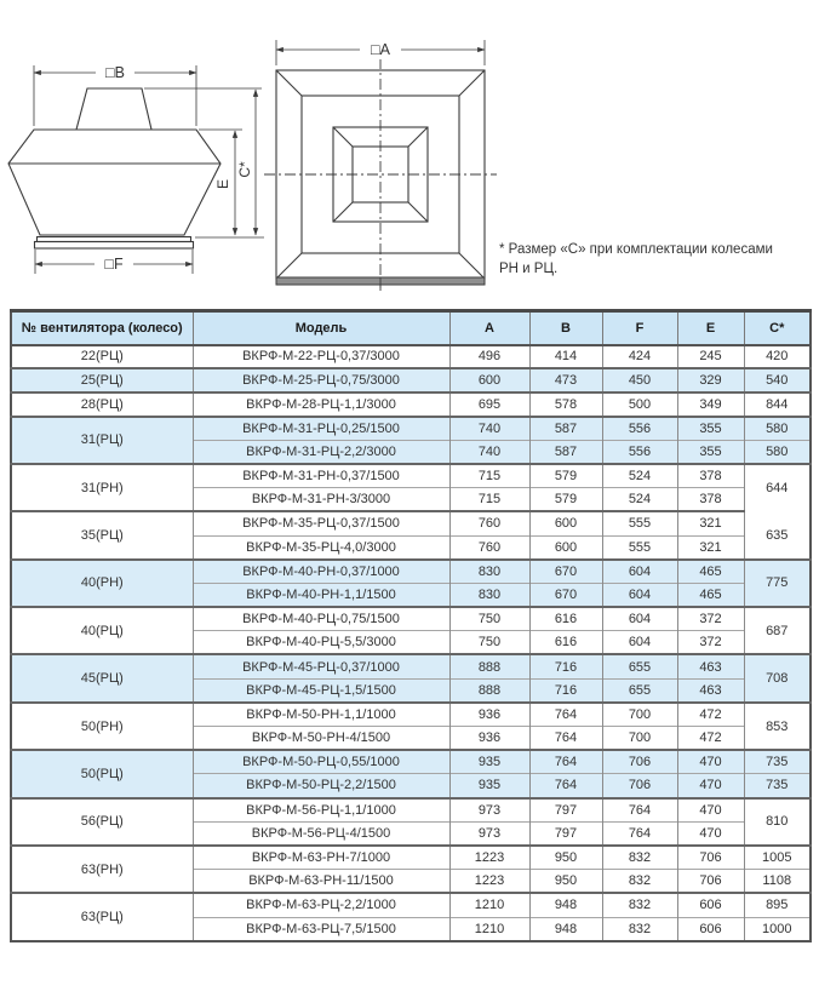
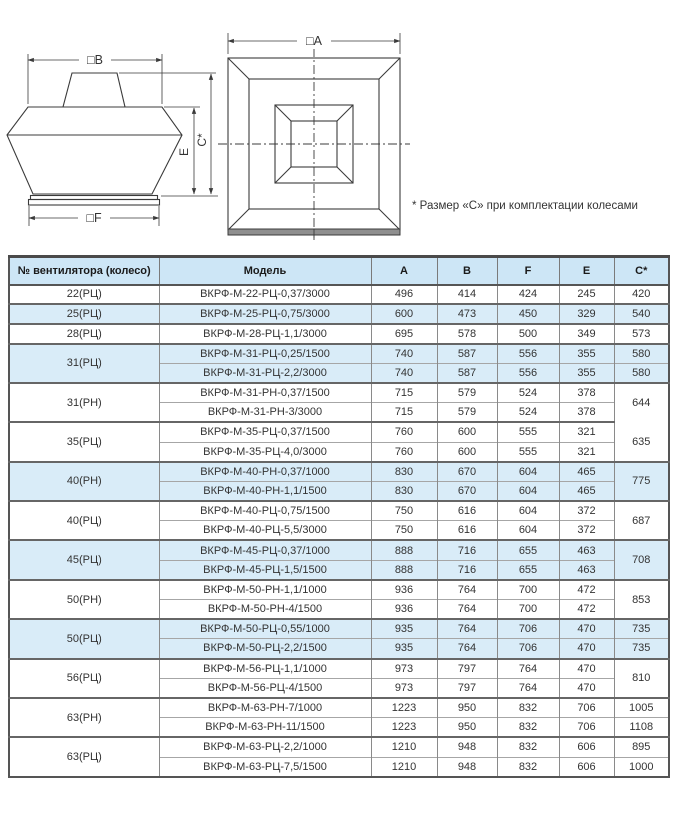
  □B
  □F
  □A
  * Размер «С» при комплектации колесами
- РН и РЦ.
  № вентилятора (колесо)	Модель	A	B	F	E	C*
  22(РЦ)	ВКРФ-М-22-РЦ-0,37/3000	496	414	424	245	420
  25(РЦ)	ВКРФ-М-25-РЦ-0,75/3000	600	473	450	329	540
- 28(РЦ)	ВКРФ-М-28-РЦ-1,1/3000	695	578	500	349	844
+ 28(РЦ)	ВКРФ-М-28-РЦ-1,1/3000	695	578	500	349	573
  31(РЦ)	ВКРФ-М-31-РЦ-0,25/1500	740	587	556	355	580
  ВКРФ-М-31-РЦ-2,2/3000	740	587	556	355	580
  31(РН)	ВКРФ-М-31-РН-0,37/1500	715	579	524	378	644
  ВКРФ-М-31-РН-3/3000	715	579	524	378
  35(РЦ)	ВКРФ-М-35-РЦ-0,37/1500	760	600	555	321	635
  ВКРФ-М-35-РЦ-4,0/3000	760	600	555	321
  40(РН)	ВКРФ-М-40-РН-0,37/1000	830	670	604	465	775
  ВКРФ-М-40-РН-1,1/1500	830	670	604	465
  40(РЦ)	ВКРФ-М-40-РЦ-0,75/1500	750	616	604	372	687
  ВКРФ-М-40-РЦ-5,5/3000	750	616	604	372
  45(РЦ)	ВКРФ-М-45-РЦ-0,37/1000	888	716	655	463	708
  ВКРФ-М-45-РЦ-1,5/1500	888	716	655	463
  50(РН)	ВКРФ-М-50-РН-1,1/1000	936	764	700	472	853
  ВКРФ-М-50-РН-4/1500	936	764	700	472
  50(РЦ)	ВКРФ-М-50-РЦ-0,55/1000	935	764	706	470	735
  ВКРФ-М-50-РЦ-2,2/1500	935	764	706	470	735
  56(РЦ)	ВКРФ-М-56-РЦ-1,1/1000	973	797	764	470	810
  ВКРФ-М-56-РЦ-4/1500	973	797	764	470
  63(РН)	ВКРФ-М-63-РН-7/1000	1223	950	832	706	1005
  ВКРФ-М-63-РН-11/1500	1223	950	832	706	1108
  63(РЦ)	ВКРФ-М-63-РЦ-2,2/1000	1210	948	832	606	895
  ВКРФ-М-63-РЦ-7,5/1500	1210	948	832	606	1000
